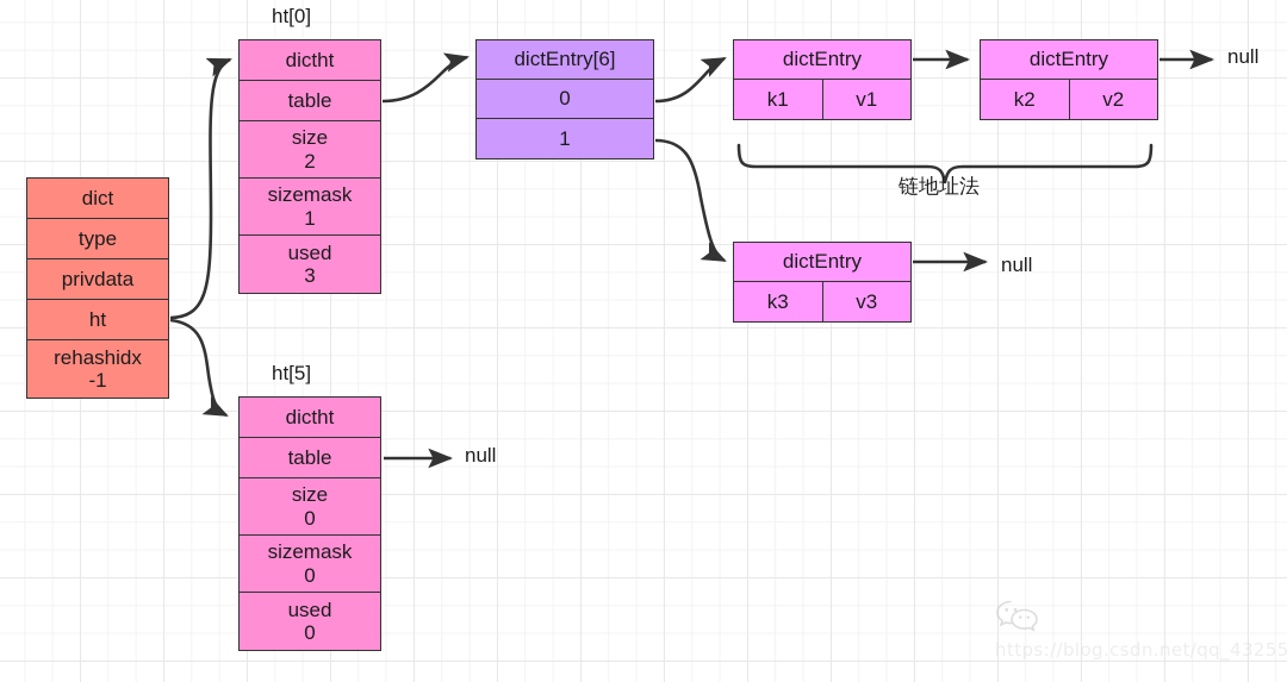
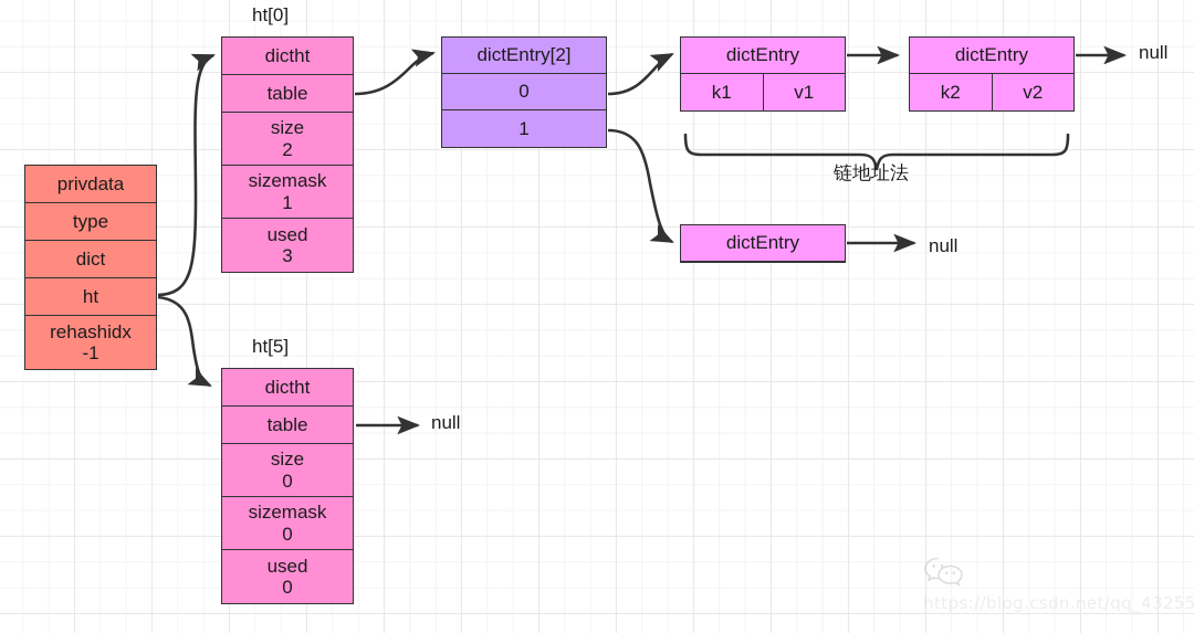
- dict
+ privdata
  type
- privdata
+ dict
  ht
  rehashidx
  -1
  ht[0]
  dictht
  table
  size
  2
  sizemask
  1
  used
  3
  ht[5]
  dictht
  table
  size
  0
  sizemask
  0
  used
  0
- dictEntry[6]
+ dictEntry[2]
  0
  1
  dictEntry
  k1
  v1
  dictEntry
  k2
  v2
  dictEntry
- k3
- v3
  null
  null
  null
  链地址法
  https://blog.csdn.net/qq_43255
